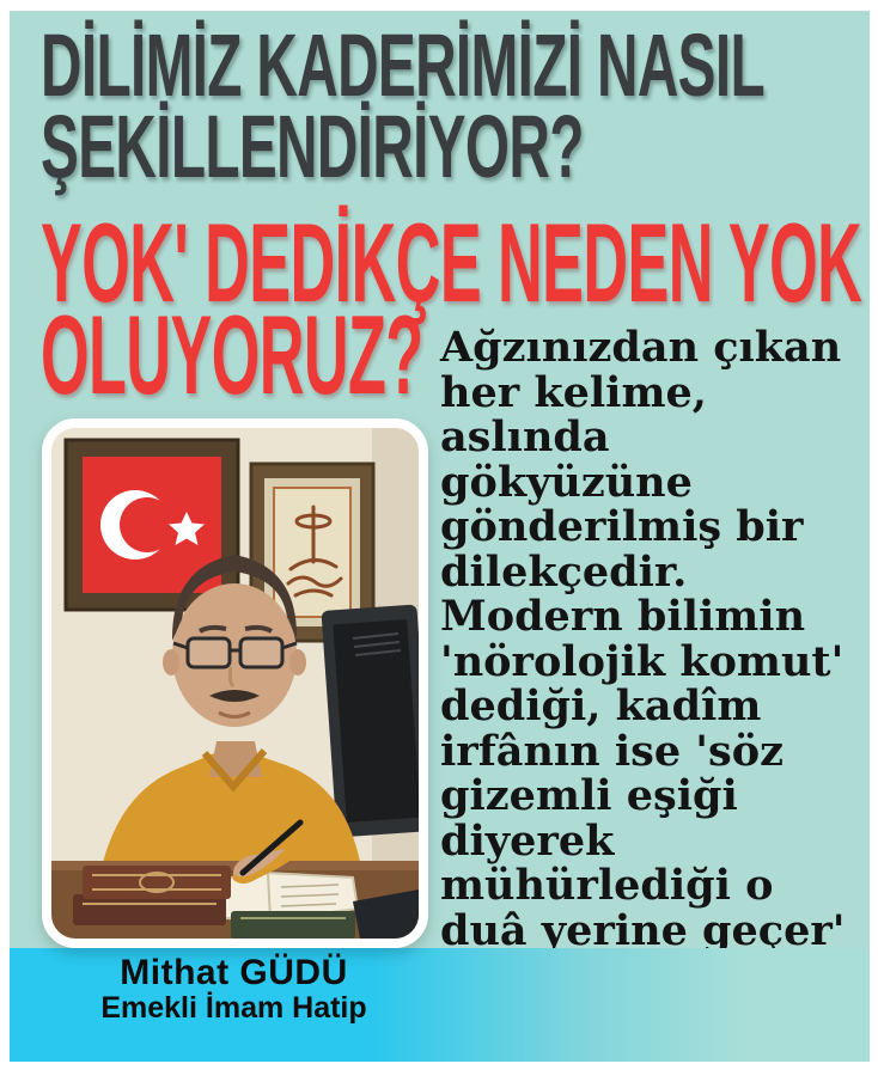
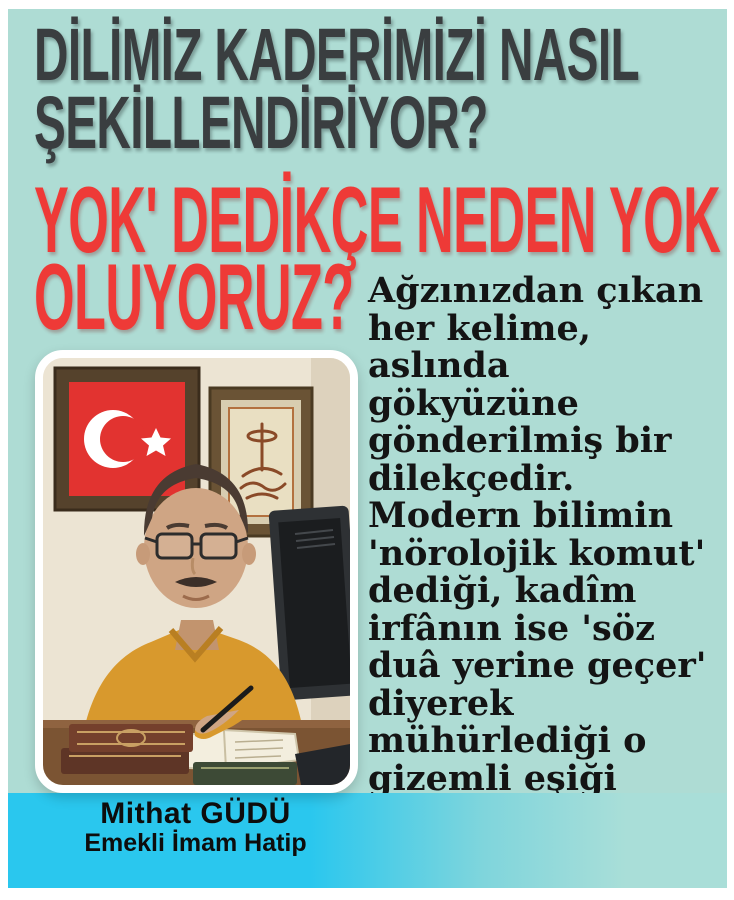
  DİLİMİZ KADERİMİZİ NASIL
  ŞEKİLLENDİRİYOR?
  YOK' DEDİKÇE NEDEN YOK
  OLUYORUZ?
  Ağzınızdan çıkan
  her kelime,
  aslında
  gökyüzüne
  gönderilmiş bir
  dilekçedir.
  Modern bilimin
  'nörolojik komut'
  dediği, kadîm
  irfânın ise 'söz
- gizemli eşiği
+ duâ yerine geçer'
  diyerek
  mühürlediği o
- duâ yerine geçer'
+ gizemli eşiği
  Mithat GÜDÜ
  Emekli İmam Hatip
